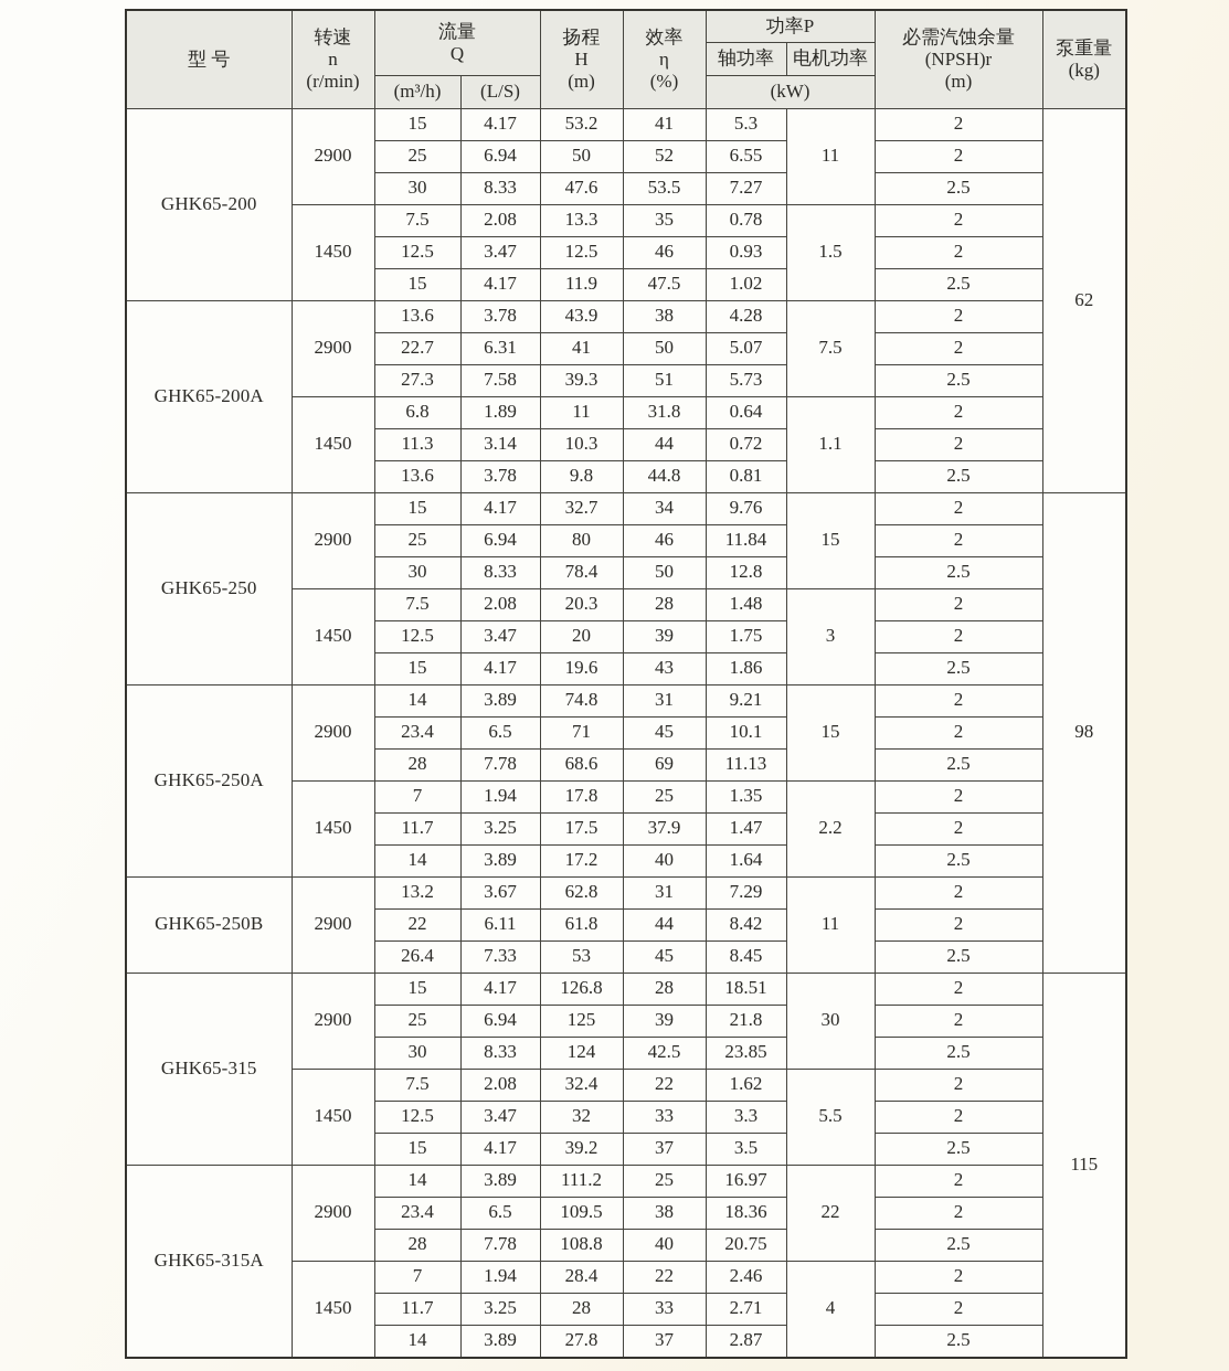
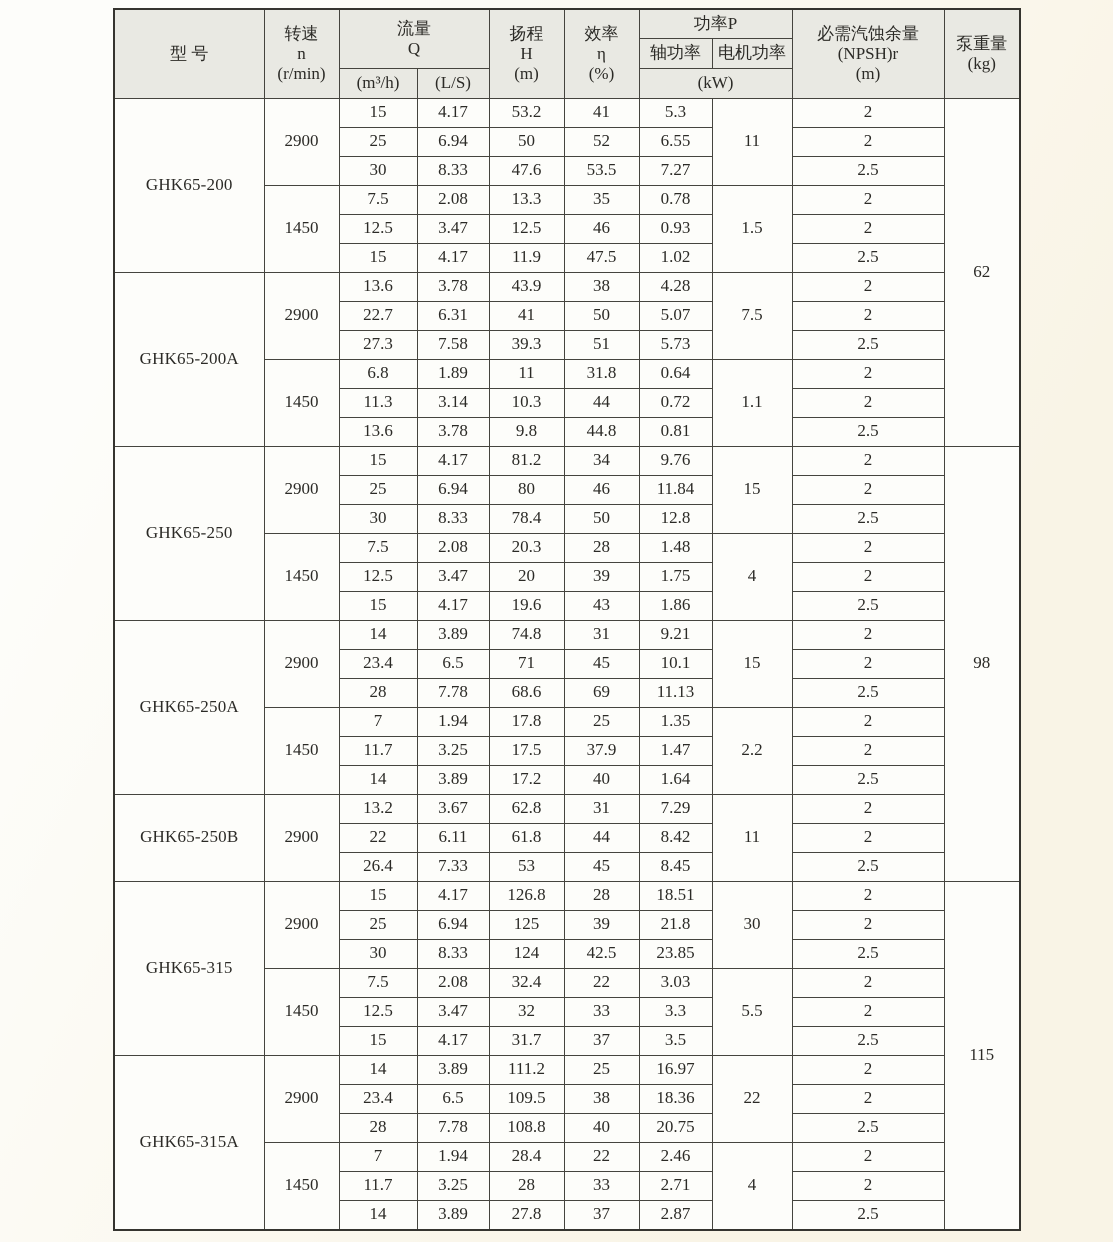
  型 号	转速 n (r/min)	流量 Q	扬程 H (m)	效率 η (%)	功率P	必需汽蚀余量 (NPSH)r (m)	泵重量 (kg)
  轴功率	电机功率
  (m³/h)	(L/S)	(kW)
  GHK65-200	2900	15	4.17	53.2	41	5.3	11	2	62
  25	6.94	50	52	6.55	2
  30	8.33	47.6	53.5	7.27	2.5
  1450	7.5	2.08	13.3	35	0.78	1.5	2
  12.5	3.47	12.5	46	0.93	2
  15	4.17	11.9	47.5	1.02	2.5
  GHK65-200A	2900	13.6	3.78	43.9	38	4.28	7.5	2
  22.7	6.31	41	50	5.07	2
  27.3	7.58	39.3	51	5.73	2.5
  1450	6.8	1.89	11	31.8	0.64	1.1	2
  11.3	3.14	10.3	44	0.72	2
  13.6	3.78	9.8	44.8	0.81	2.5
- GHK65-250	2900	15	4.17	32.7	34	9.76	15	2	98
+ GHK65-250	2900	15	4.17	81.2	34	9.76	15	2	98
  25	6.94	80	46	11.84	2
  30	8.33	78.4	50	12.8	2.5
- 1450	7.5	2.08	20.3	28	1.48	3	2
+ 1450	7.5	2.08	20.3	28	1.48	4	2
  12.5	3.47	20	39	1.75	2
  15	4.17	19.6	43	1.86	2.5
  GHK65-250A	2900	14	3.89	74.8	31	9.21	15	2
  23.4	6.5	71	45	10.1	2
  28	7.78	68.6	69	11.13	2.5
  1450	7	1.94	17.8	25	1.35	2.2	2
  11.7	3.25	17.5	37.9	1.47	2
  14	3.89	17.2	40	1.64	2.5
  GHK65-250B	2900	13.2	3.67	62.8	31	7.29	11	2
  22	6.11	61.8	44	8.42	2
  26.4	7.33	53	45	8.45	2.5
  GHK65-315	2900	15	4.17	126.8	28	18.51	30	2	115
  25	6.94	125	39	21.8	2
  30	8.33	124	42.5	23.85	2.5
- 1450	7.5	2.08	32.4	22	1.62	5.5	2
+ 1450	7.5	2.08	32.4	22	3.03	5.5	2
  12.5	3.47	32	33	3.3	2
- 15	4.17	39.2	37	3.5	2.5
+ 15	4.17	31.7	37	3.5	2.5
  GHK65-315A	2900	14	3.89	111.2	25	16.97	22	2
  23.4	6.5	109.5	38	18.36	2
  28	7.78	108.8	40	20.75	2.5
  1450	7	1.94	28.4	22	2.46	4	2
  11.7	3.25	28	33	2.71	2
  14	3.89	27.8	37	2.87	2.5
